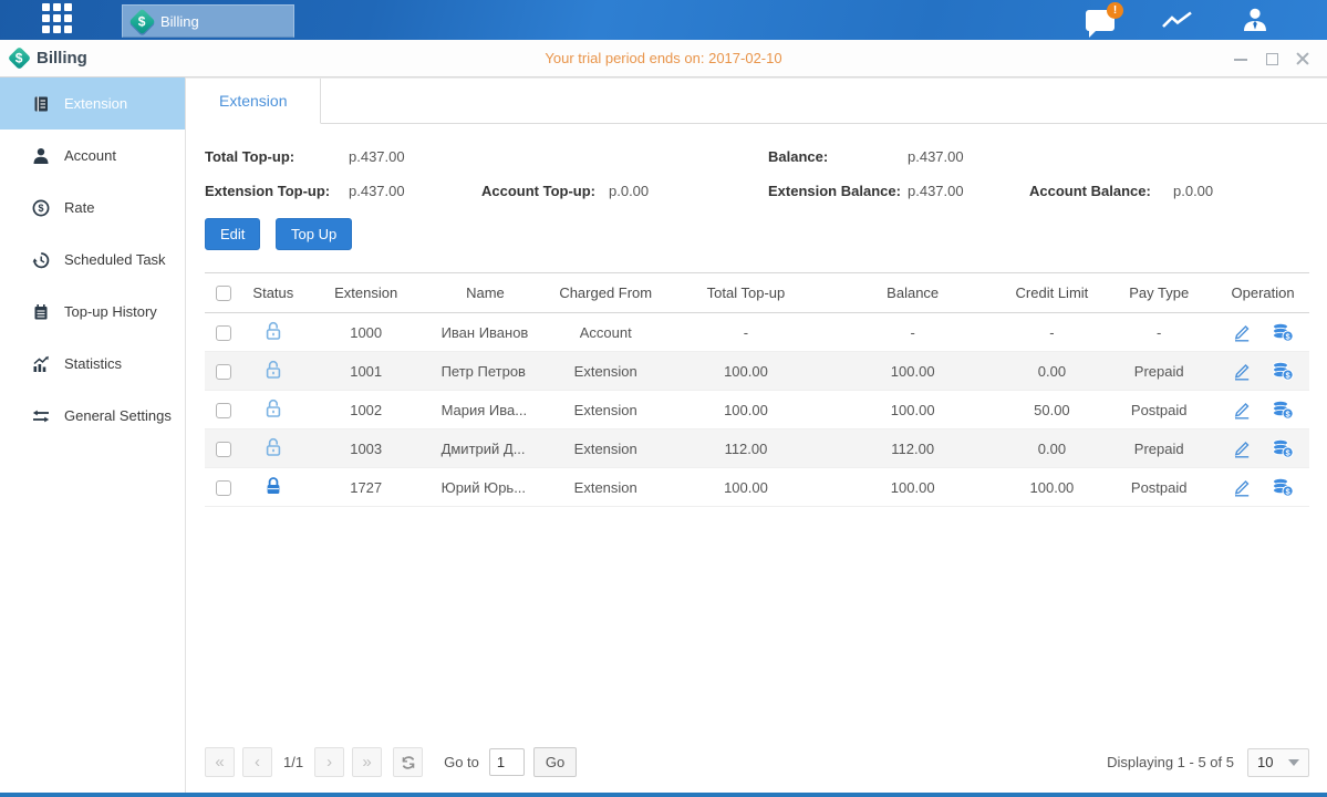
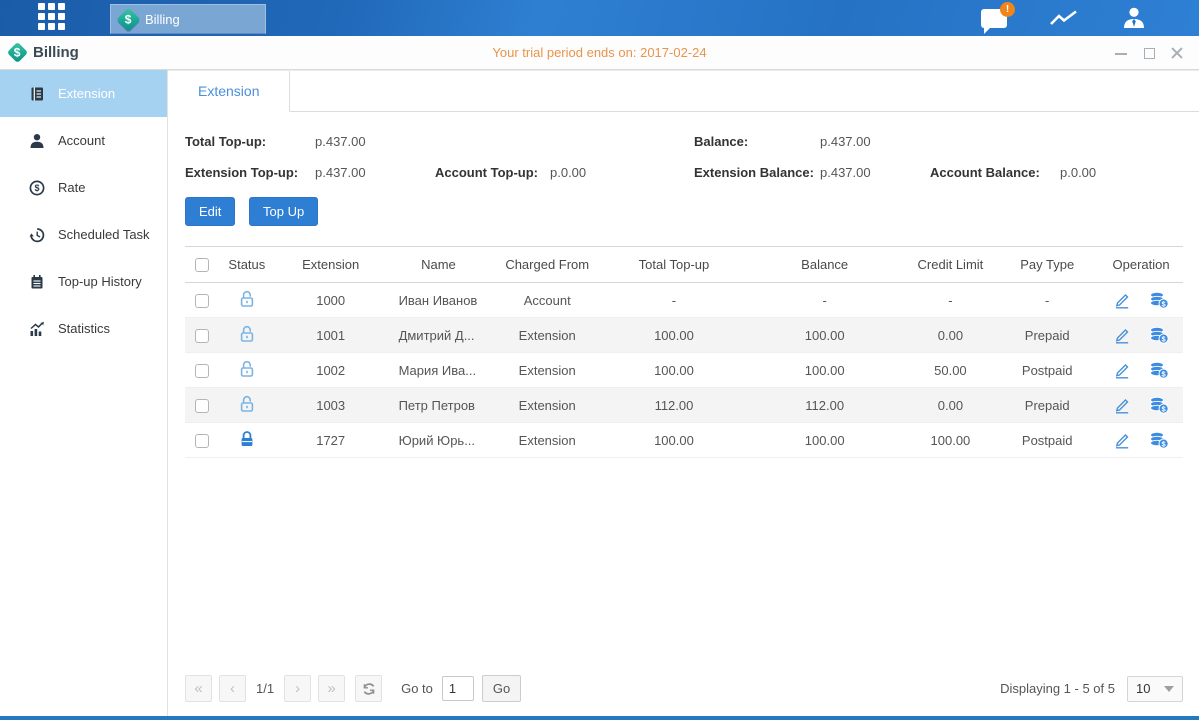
  Billing
  !
  Billing
- Your trial period ends on: 2017-02-10
+ Your trial period ends on: 2017-02-24
  Extension
  Account
  $
  Rate
  Scheduled Task
  Top-up History
  Statistics
- General Settings
  Extension
  Total Top-up:
  p.437.00
  Balance:
  p.437.00
  Extension Top-up:
  p.437.00
  Account Top-up:
  p.0.00
  Extension Balance:
  p.437.00
  Account Balance:
  p.0.00
  Edit Top Up
  	Status	Extension	Name	Charged From	Total Top-up	Balance	Credit Limit	Pay Type	Operation
  		1000	Иван Иванов	Account	-	-	-	-	$
- 		1001	Петр Петров	Extension	100.00	100.00	0.00	Prepaid	$
+ 		1001	Дмитрий Д...	Extension	100.00	100.00	0.00	Prepaid	$
  		1002	Мария Ива...	Extension	100.00	100.00	50.00	Postpaid	$
- 		1003	Дмитрий Д...	Extension	112.00	112.00	0.00	Prepaid	$
+ 		1003	Петр Петров	Extension	112.00	112.00	0.00	Prepaid	$
  		1727	Юрий Юрь...	Extension	100.00	100.00	100.00	Postpaid	$
  «
  ‹
  1/1
  ›
  »
  Go to
  1
  Go
  Displaying 1 - 5 of 5
  10
